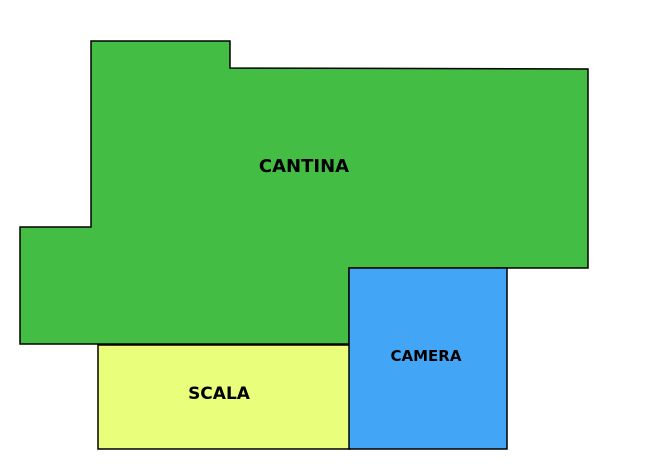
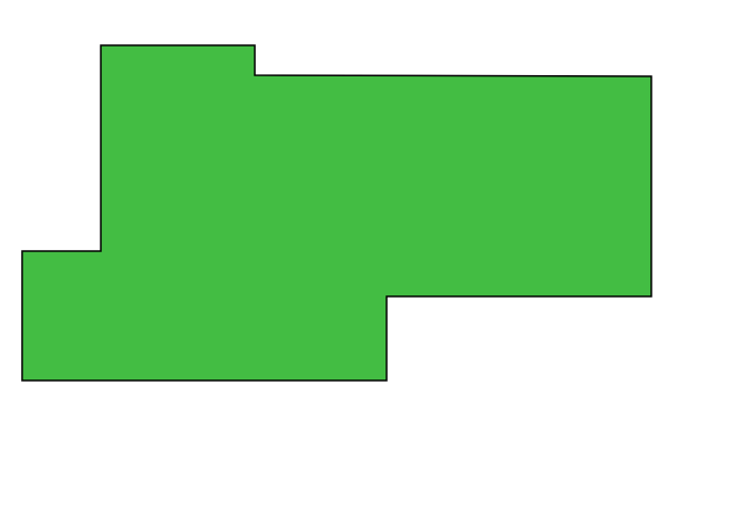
- CANTINA
- SCALA
- CAMERA
